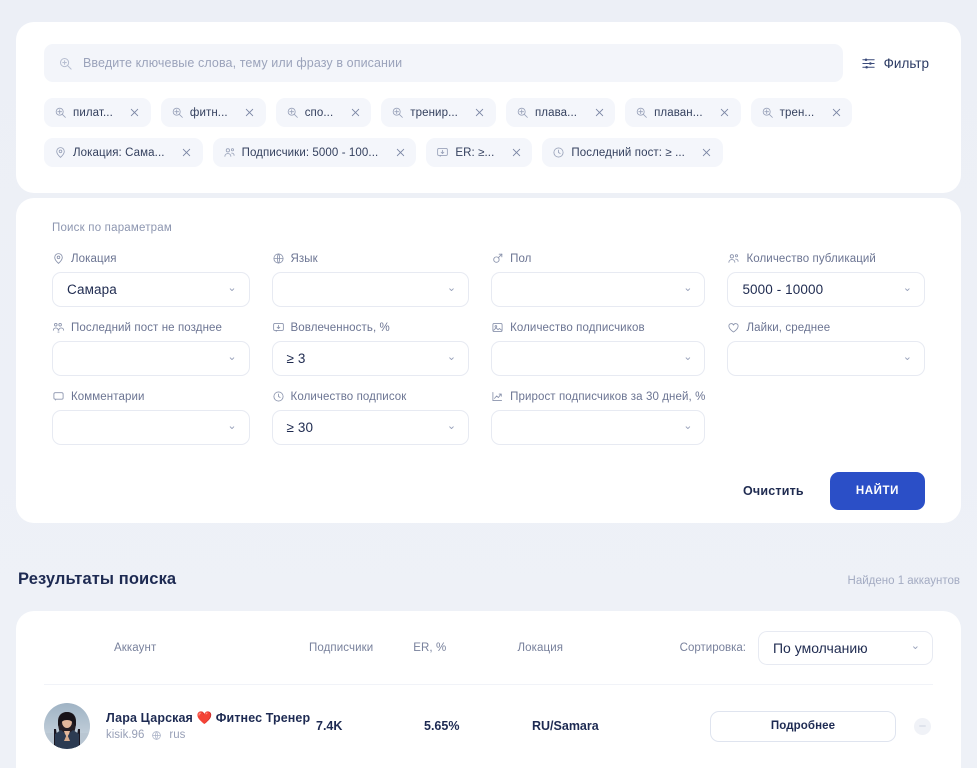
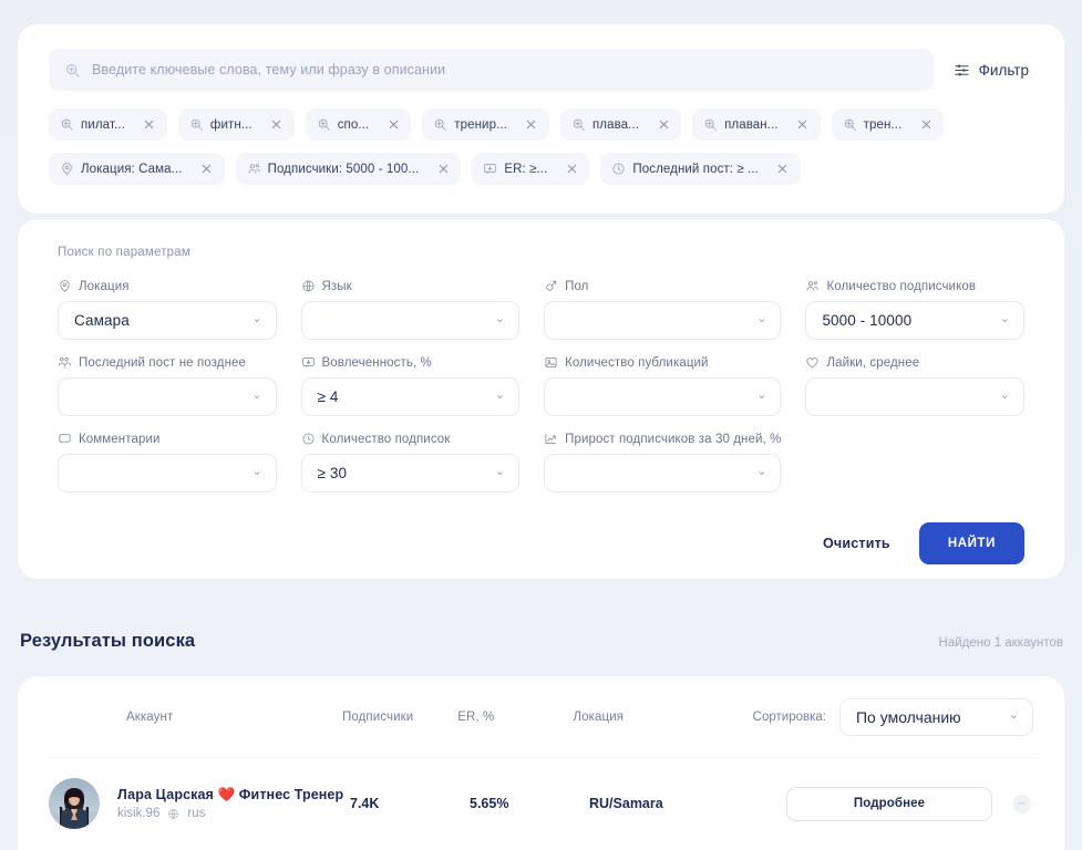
  Введите ключевые слова, тему или фразу в описании
  Фильтр
  пилат...
  фитн...
  спо...
  тренир...
  плава...
  плаван...
  трен...
  Локация: Сама...
  Подписчики: 5000 - 100...
  ER: ≥...
  Последний пост: ≥ ...
  Поиск по параметрам
  Локация
  Самара
  ⌄
  Язык
  ⌄
  Пол
  ⌄
- Количество публикаций
+ Количество подписчиков
  5000 - 10000
  ⌄
  Последний пост не позднее
  ⌄
  Вовлеченность, %
- ≥ 3
+ ≥ 4
  ⌄
- Количество подписчиков
+ Количество публикаций
  ⌄
  Лайки, среднее
  ⌄
  Комментарии
  ⌄
  Количество подписок
  ≥ 30
  ⌄
  Прирост подписчиков за 30 дней, %
  ⌄
  Очистить
  НАЙТИ
  Результаты поиска
  Найдено 1 аккаунтов
  Аккаунт
  Подписчики
  ER, %
  Локация
  Сортировка:
  По умолчанию
  ⌄
  Лара Царская ❤️ Фитнес Тренер
  kisik.96
  rus
  7.4K
  5.65%
  RU/Samara
  Подробнее
